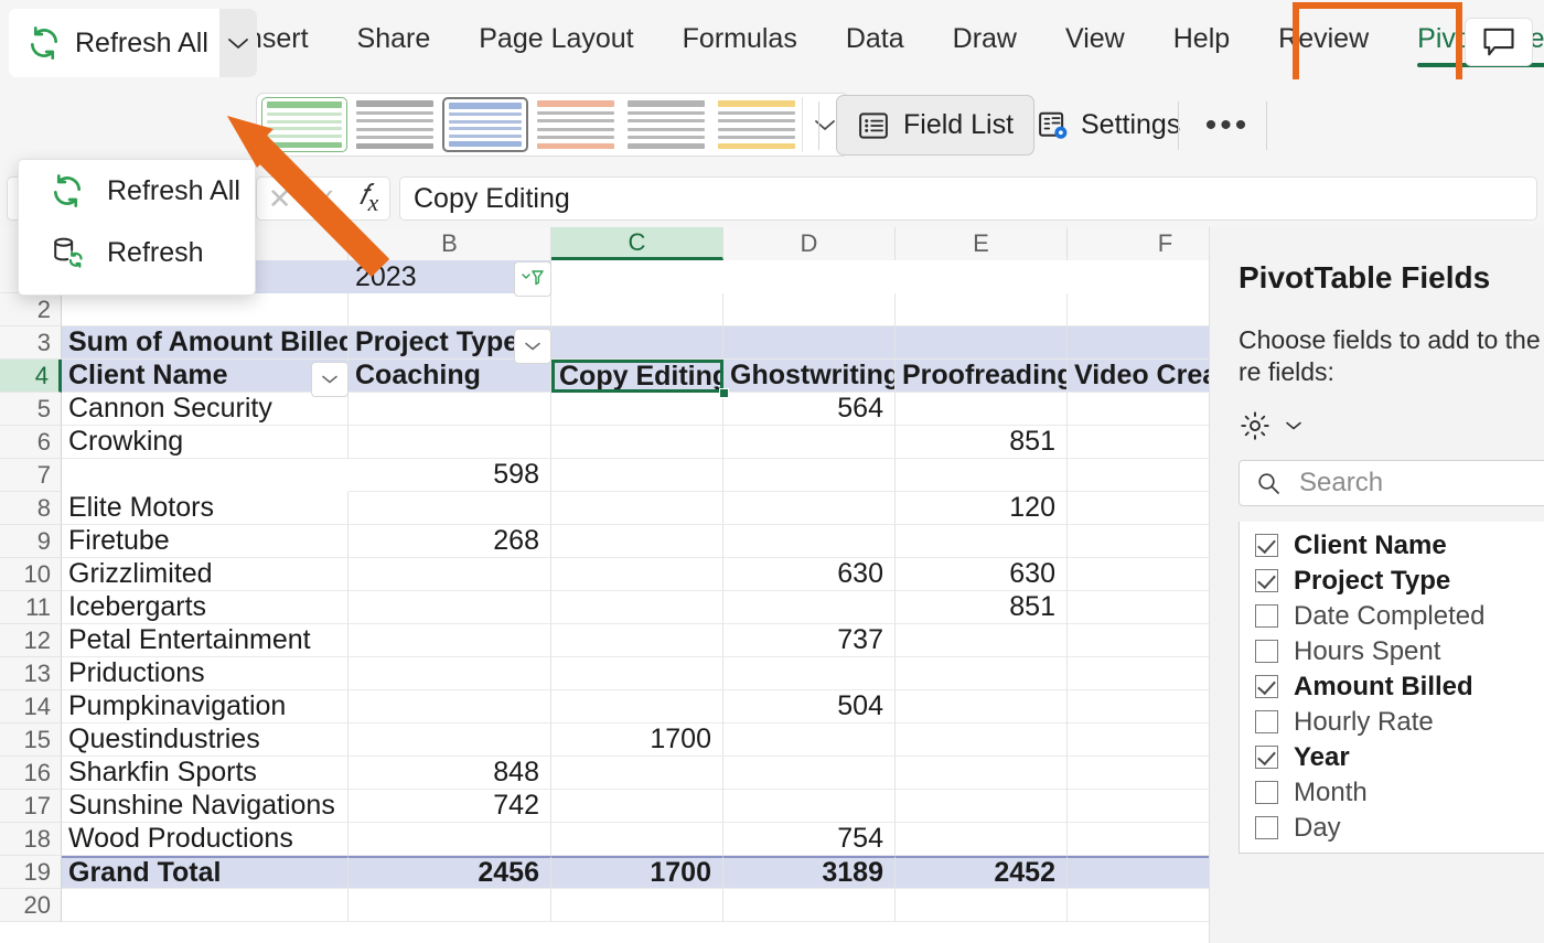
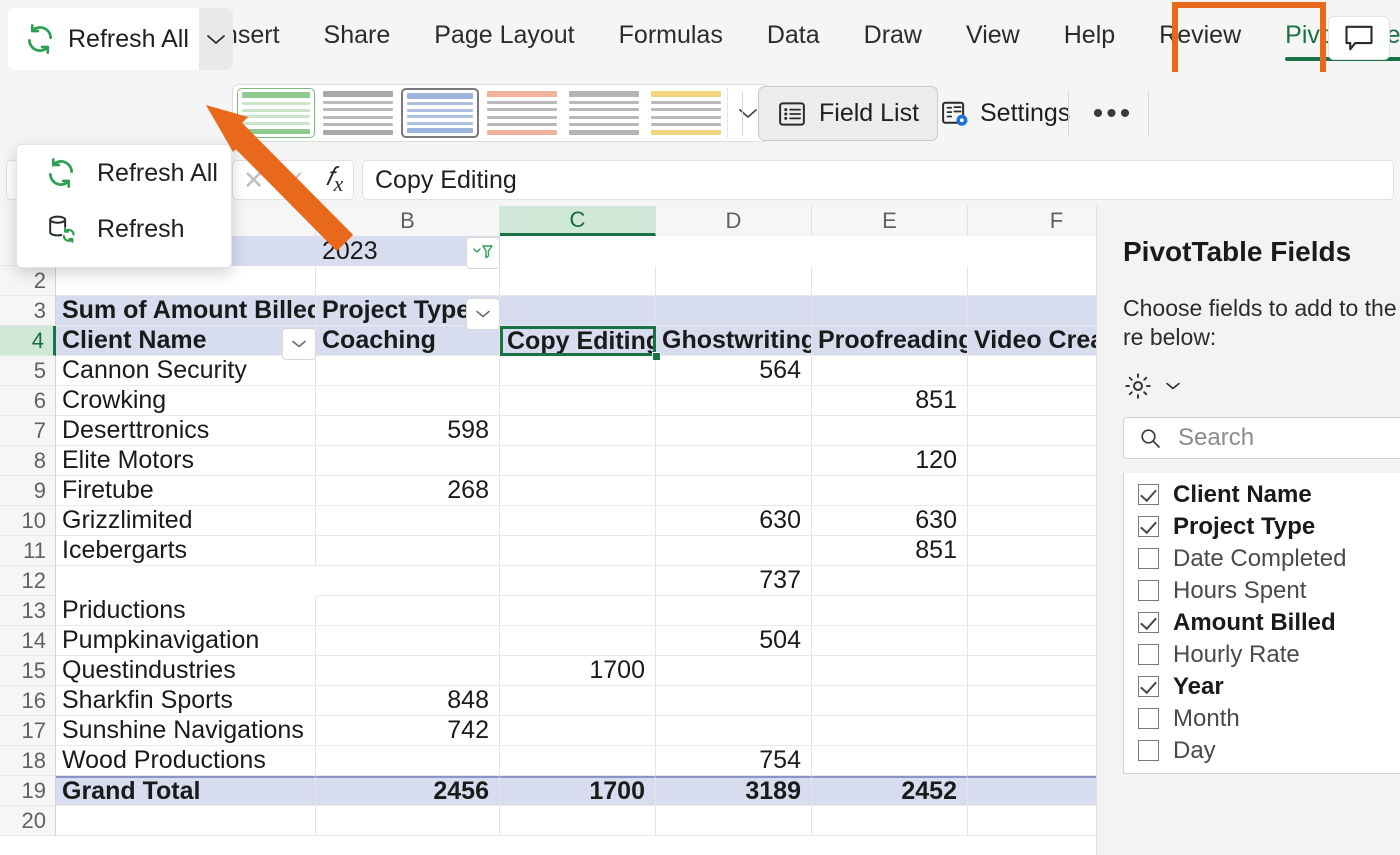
  Share
  Page Layout
  Formulas
  Data
  Draw
  View
  Help
  Review
  Refresh All
  Field List
  Settings
  •••
  ✕
  𝑓x
  Copy Editing
  B
  C
  D
  E
  F
  2
  3
  4
  5
  6
  7
  8
  9
  10
  11
  12
  13
  14
  15
  16
  17
  18
  19
  20
  2023
  Sum of Amount Billed
  Project Type
  Client Name
  Coaching
  Copy Editing
  Ghostwriting
  Proofreading
  Video Cre
  Cannon Security
  564
  Crowking
  851
+ Deserttronics
  598
  Elite Motors
  120
  Firetube
  268
  Grizzlimited
  630
  630
  Icebergarts
  851
- Petal Entertainment
  737
  Priductions
  Pumpkinavigation
  504
  Questindustries
  1700
  Sharkfin Sports
  848
  Sunshine Navigations
  742
  Wood Productions
  754
  Grand Total
  2456
  1700
  3189
  2452
  PivotTable Fields
- Choose fields to add to the re fields:
+ Choose fields to add to the re below:
  Search
  Client Name
  Project Type
  Date Completed
  Hours Spent
  Amount Billed
  Hourly Rate
  Year
  Month
  Day
  Refresh All
  Refresh
